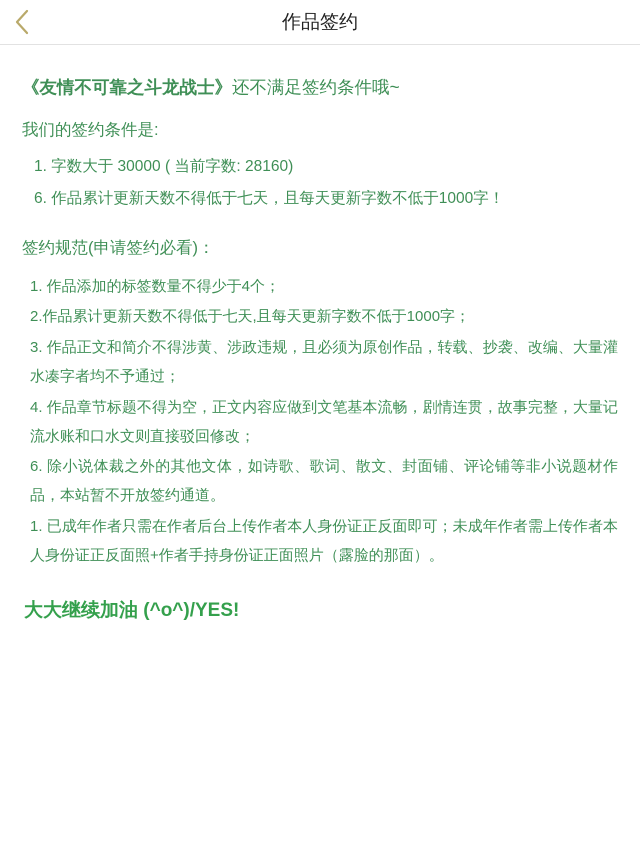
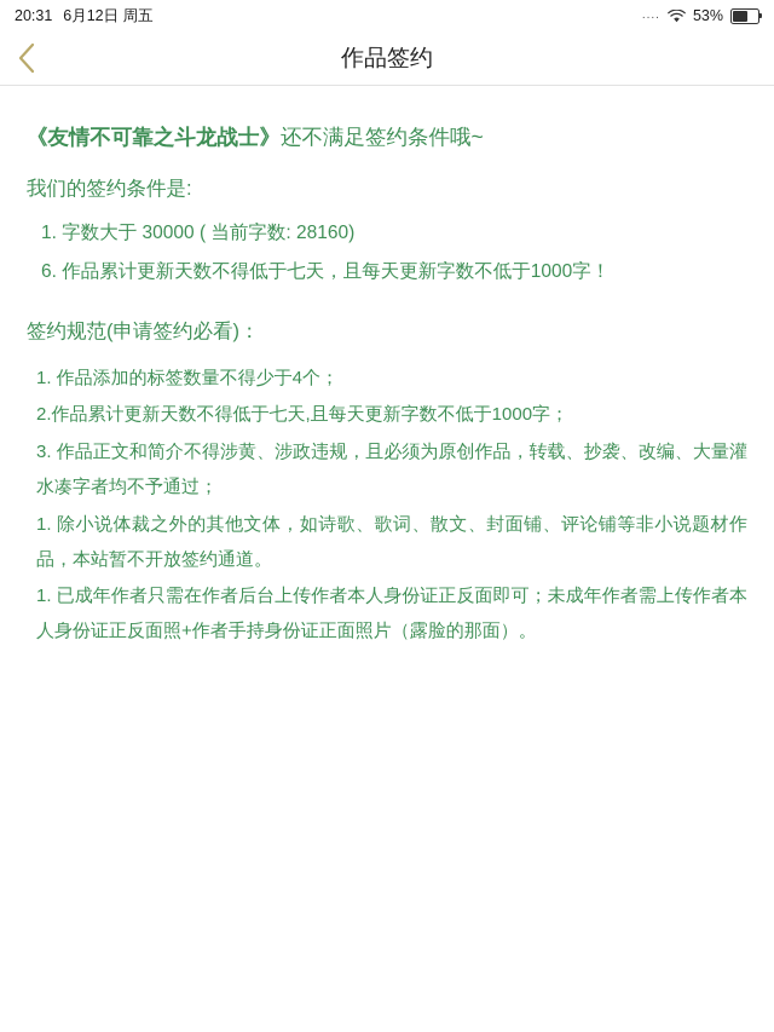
+ 20:31
+ 6月12日 周五
+ ....
+ 53%
  作品签约
  《友情不可靠之斗龙战士》还不满足签约条件哦~
  我们的签约条件是:
  1. 字数大于 30000 ( 当前字数: 28160)
  6. 作品累计更新天数不得低于七天，且每天更新字数不低于1000字！
  签约规范(申请签约必看)：
  1. 作品添加的标签数量不得少于4个；
  2.作品累计更新天数不得低于七天,且每天更新字数不低于1000字；
  3. 作品正文和简介不得涉黄、涉政违规，且必须为原创作品，转载、抄袭、改编、大量灌水凑字者均不予通过；
- 4. 作品章节标题不得为空，正文内容应做到文笔基本流畅，剧情连贯，故事完整，大量记流水账和口水文则直接驳回修改；
- 6. 除小说体裁之外的其他文体，如诗歌、歌词、散文、封面铺、评论铺等非小说题材作品，本站暂不开放签约通道。
+ 1. 除小说体裁之外的其他文体，如诗歌、歌词、散文、封面铺、评论铺等非小说题材作品，本站暂不开放签约通道。
  1. 已成年作者只需在作者后台上传作者本人身份证正反面即可；未成年作者需上传作者本人身份证正反面照+作者手持身份证正面照片（露脸的那面）。
- 大大继续加油 (^o^)/YES!
